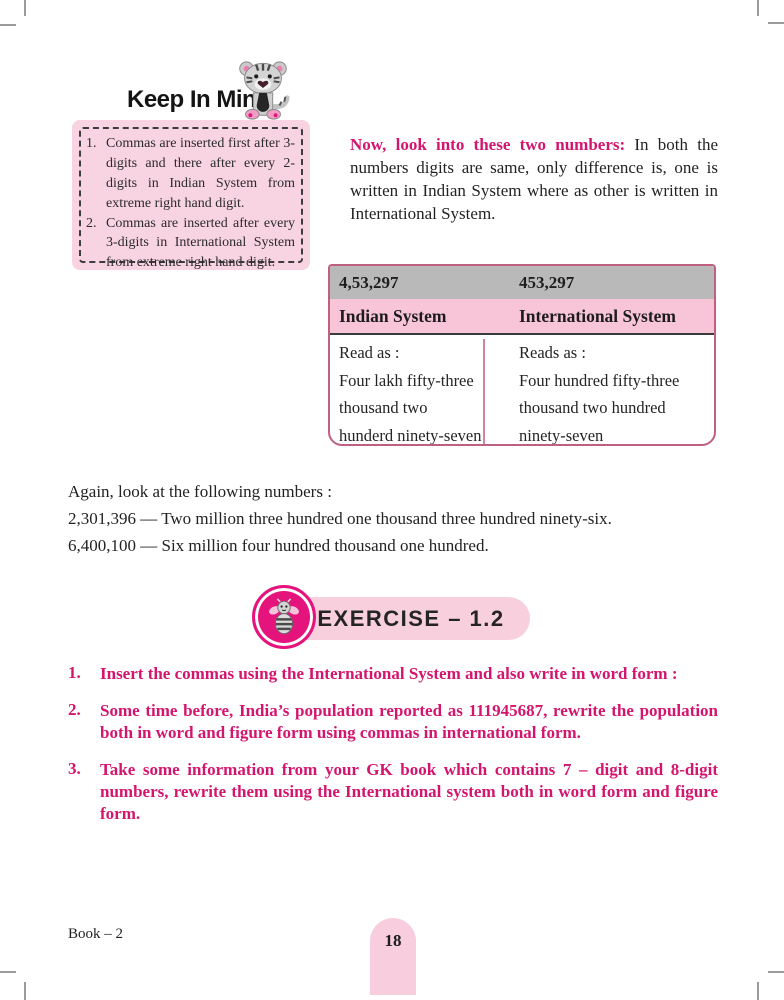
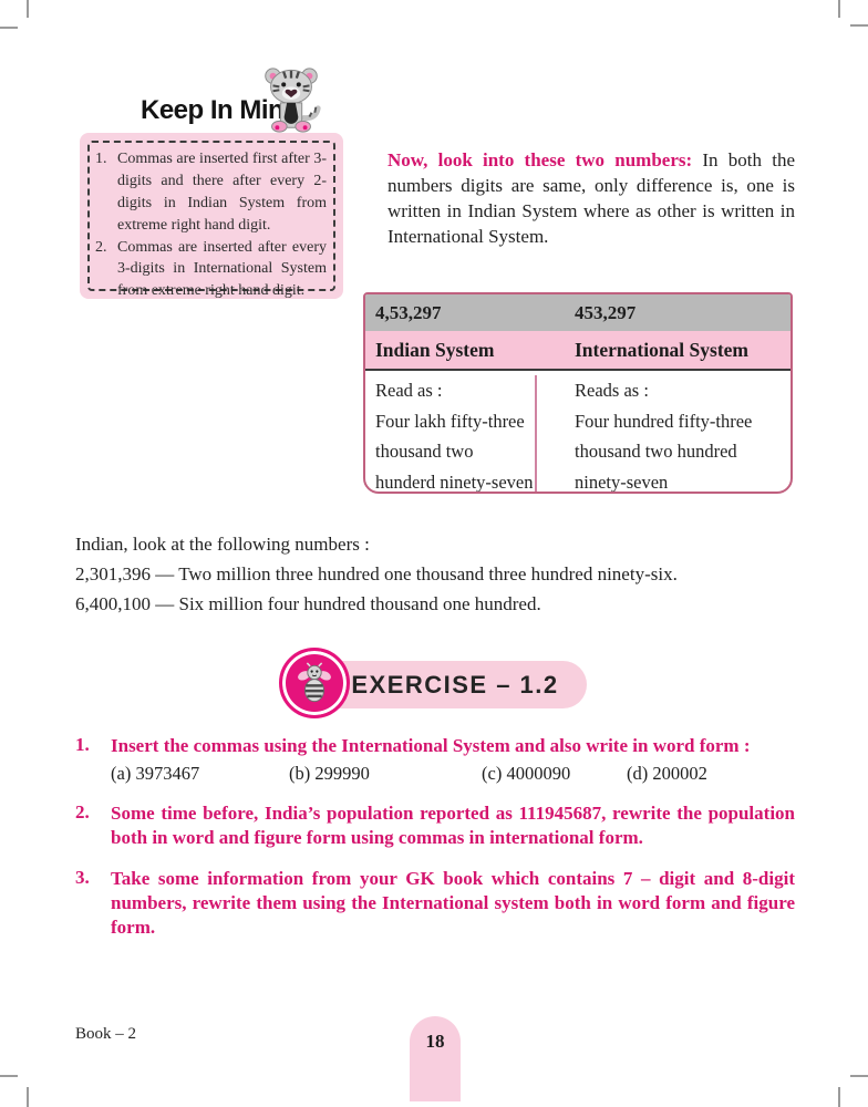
  Keep In Min
  1.
  Commas are inserted first after 3-digits and there after every 2-digits in Indian System from extreme right hand digit.
  2.
  Commas are inserted after every 3-digits in International System from extreme right hand digit.
  Now, look into these two numbers: In both the numbers digits are same, only difference is, one is written in Indian System where as other is written in International System.
  4,53,297
  453,297
  Indian System
  International System
  Read as :
  Four lakh fifty-three
  thousand two
  hunderd ninety-seven
  Reads as :
  Four hundred fifty-three
  thousand two hundred
  ninety-seven
- Again, look at the following numbers :
+ Indian, look at the following numbers :
  2,301,396 — Two million three hundred one thousand three hundred ninety-six.
  6,400,100 — Six million four hundred thousand one hundred.
  EXERCISE – 1.2
  1.
  Insert the commas using the International System and also write in word form :
+ (a) 3973467 (b) 299990 (c) 4000090 (d) 200002
  2.
  Some time before, India’s population reported as 111945687, rewrite the population both in word and figure form using commas in international form.
  3.
  Take some information from your GK book which contains 7 – digit and 8-digit numbers, rewrite them using the International system both in word form and figure form.
  Book – 2
  18
